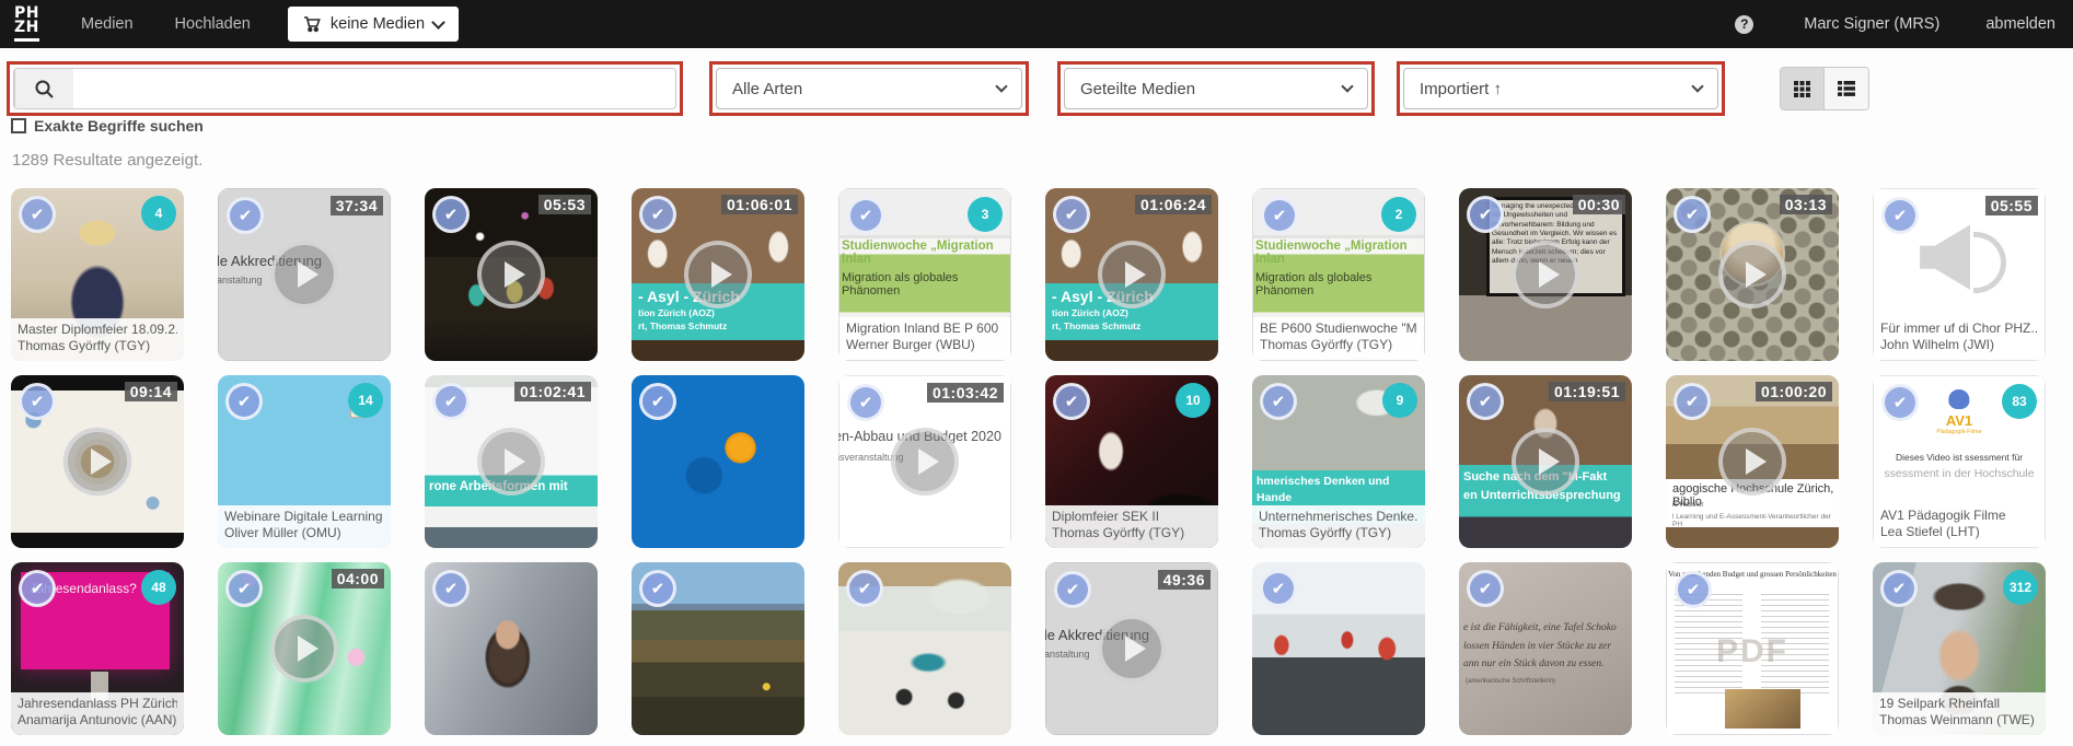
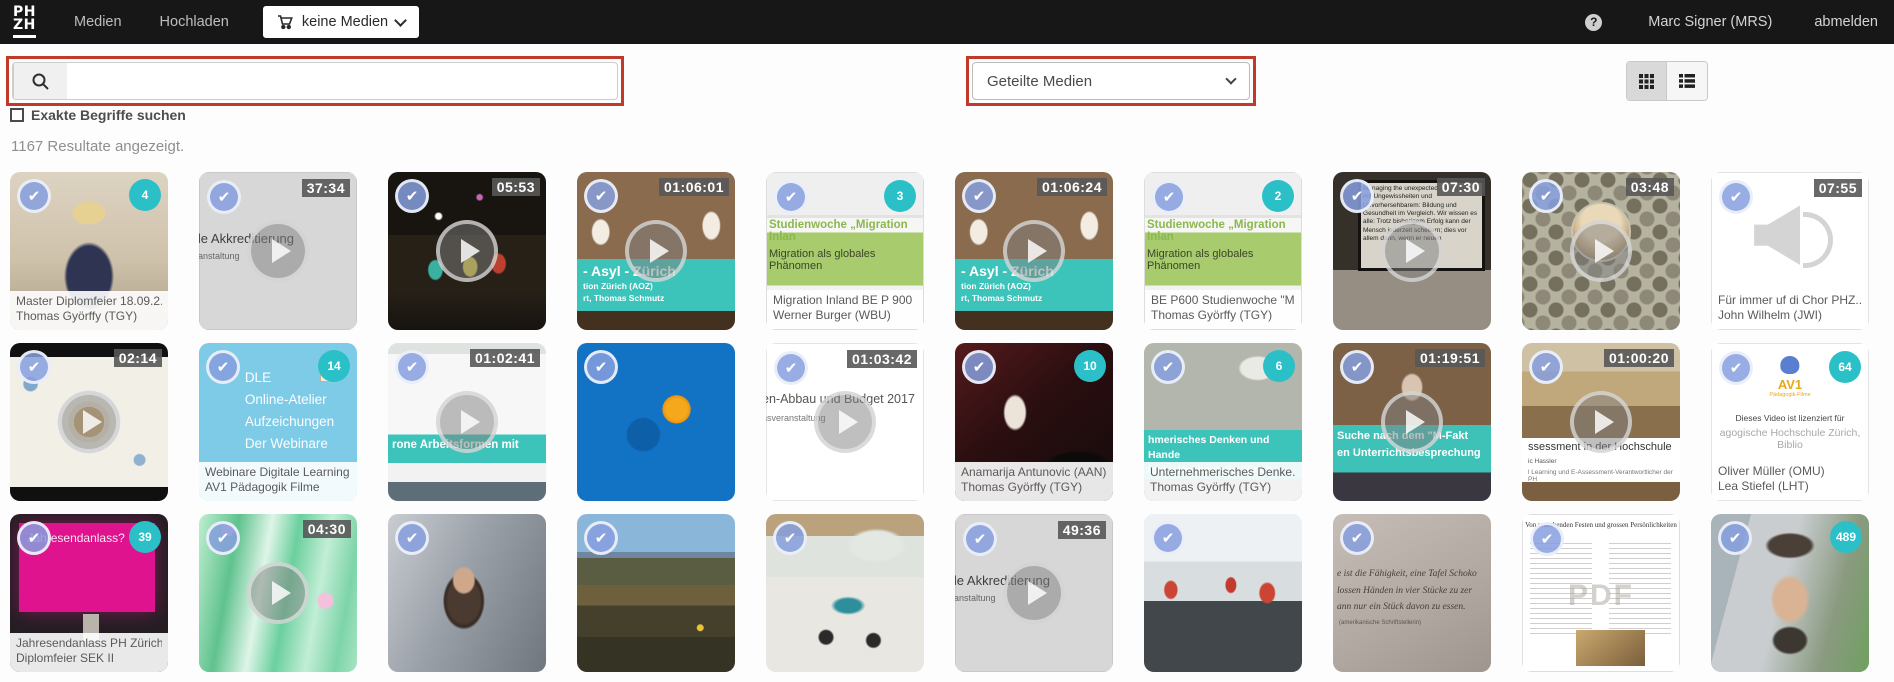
  PH
  ZH
  Medien
  Hochladen
  keine Medien
  ?
  Marc Signer (MRS)
  abmelden
- Alle Arten
  Geteilte Medien
- Importiert ↑
  Exakte Begriffe suchen
- 1289 Resultate angezeigt.
+ 1167 Resultate angezeigt.
  ✔
  4
  Master Diplomfeier 18.09.2.
  Thomas Györffy (TGY)
  le Akkreditierung
  anstaltung
  ✔
  37:34
  ✔
  05:53
  - Asyl - Zürich
  tion Zürich (AOZ)
  rt, Thomas Schmutz
  ✔
  01:06:01
  Studienwoche „Migration Inlan
  Migration als globales Phänomen
  ✔
  3
- Migration Inland BE P 600
+ Migration Inland BE P 900
  Werner Burger (WBU)
  - Asyl - Zürich
  tion Zürich (AOZ)
  rt, Thomas Schmutz
  ✔
  01:06:24
  Studienwoche „Migration Inlan
  Migration als globales Phänomen
  ✔
  2
  BE P600 Studienwoche "M
  Thomas Györffy (TGY)
  ✔
- 00:30
+ 07:30
  ✔
- 03:13
+ 03:48
  ✔
- 05:55
+ 07:55
  Für immer uf di Chor PHZ..
  John Wilhelm (JWI)
  ✔
- 09:14
+ 02:14
+ DLE
+ Online-Atelier
+ Aufzeichungen
+ Der Webinare
  ✔
  14
  Webinare Digitale Learning
- Oliver Müller (OMU)
+ AV1 Pädagogik Filme
  rone Arbeitsformen mit
  ✔
  01:02:41
  ✔
- en-Abbau und Budget 2020
+ en-Abbau und Budget 2017
  sveranstaltung
  ✔
  01:03:42
  ✔
  10
- Diplomfeier SEK II
+ Anamarija Antunovic (AAN)
  Thomas Györffy (TGY)
  hmerisches Denken und Hande
  ✔
- 9
+ 6
  Unternehmerisches Denke.
  Thomas Györffy (TGY)
  Suche nach dem "M-Fakt
  en Unterrichtsbesprechung
  ✔
  01:19:51
- agogische Hochschule Zürich, Biblio
+ ssessment in der Hochschule
  ✔
  01:00:20
  AV1
- Dieses Video ist ssessment für
+ Dieses Video ist lizenziert für
- ssessment in der Hochschule
+ agogische Hochschule Zürich, Biblio
  ✔
- 83
+ 64
- AV1 Pädagogik Filme
+ Oliver Müller (OMU)
  Lea Stiefel (LHT)
  Jahresendanlass?
  ✔
- 48
+ 39
  Jahresendanlass PH Zürich
- Anamarija Antunovic (AAN)
+ Diplomfeier SEK II
  ✔
- 04:00
+ 04:30
  ✔
  ✔
  ✔
  le Akkreditierung
  anstaltung
  ✔
  49:36
  ✔
  e ist die Fähigkeit, eine Tafel Schoko
  lossen Händen in vier Stücke zu zer
  ann nur ein Stück davon zu essen.
  ✔
- Von rauschenden Budget und grossen Persönlichkeiten
+ Von rauschenden Festen und grossen Persönlichkeiten
  PDF
  ✔
  ✔
- 312
+ 489
- 19 Seilpark Rheinfall
- Thomas Weinmann (TWE)
